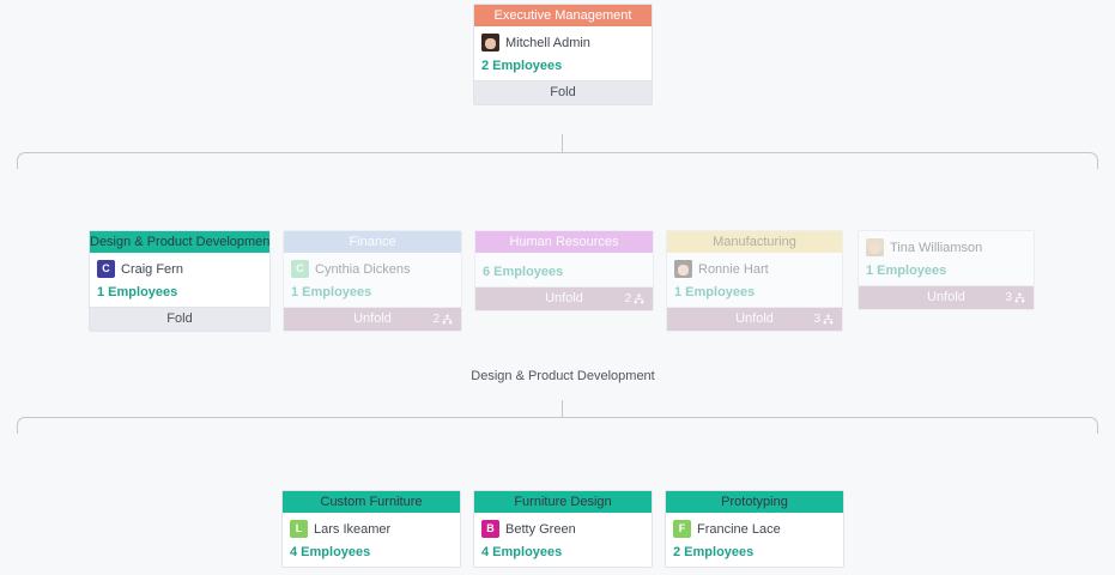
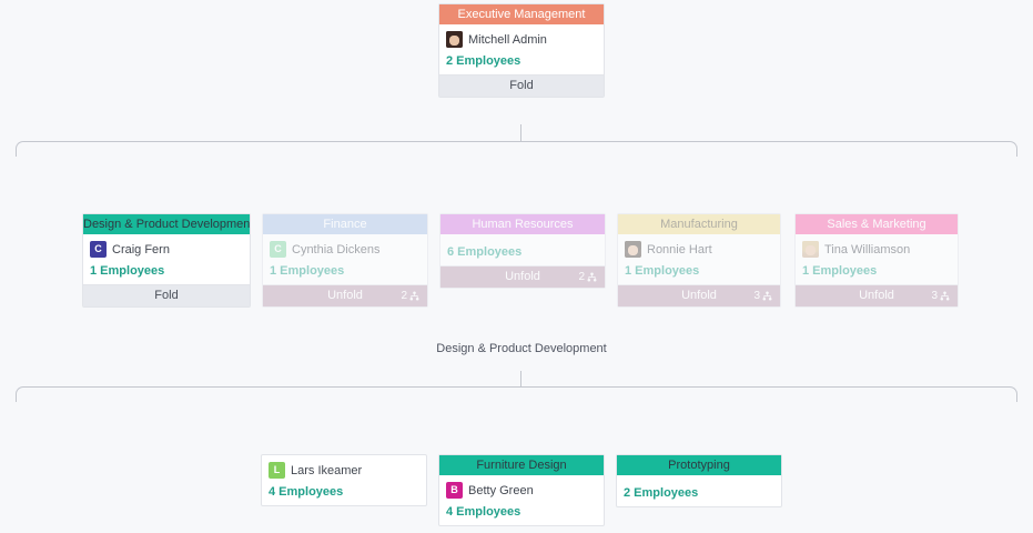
  Executive Management
  Mitchell Admin
  2 Employees
  Fold
  Design & Product Developmen
  C
  Craig Fern
  1 Employees
  Fold
  Finance
  C
  Cynthia Dickens
  1 Employees
  Unfold
  2
  Human Resources
  6 Employees
  Unfold
  2
  Manufacturing
  Ronnie Hart
  1 Employees
  Unfold
  3
+ Sales & Marketing
  Tina Williamson
  1 Employees
  Unfold
  3
  Design & Product Development
- Custom Furniture
  L
  Lars Ikeamer
  4 Employees
  Furniture Design
  B
  Betty Green
  4 Employees
  Prototyping
- F
- Francine Lace
  2 Employees
